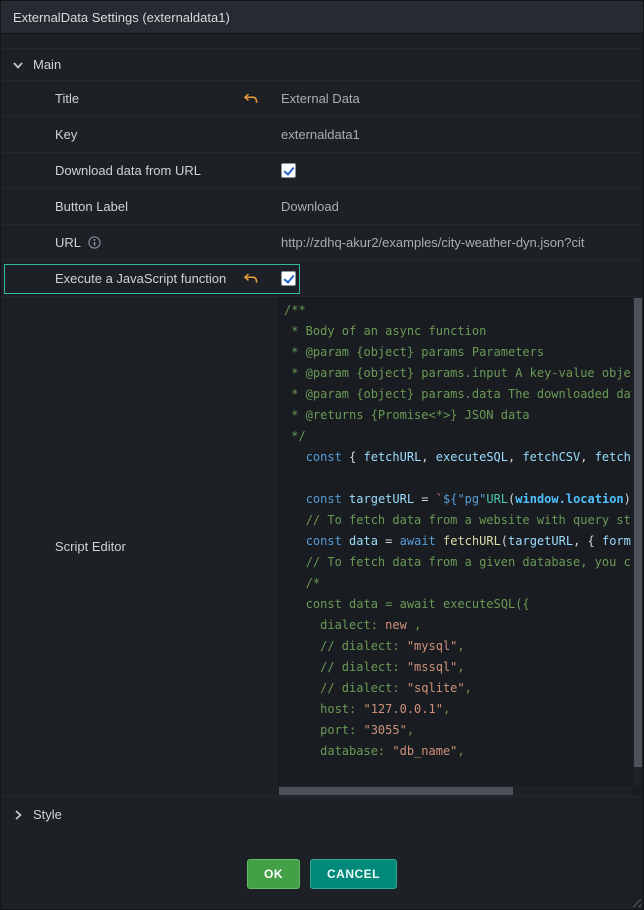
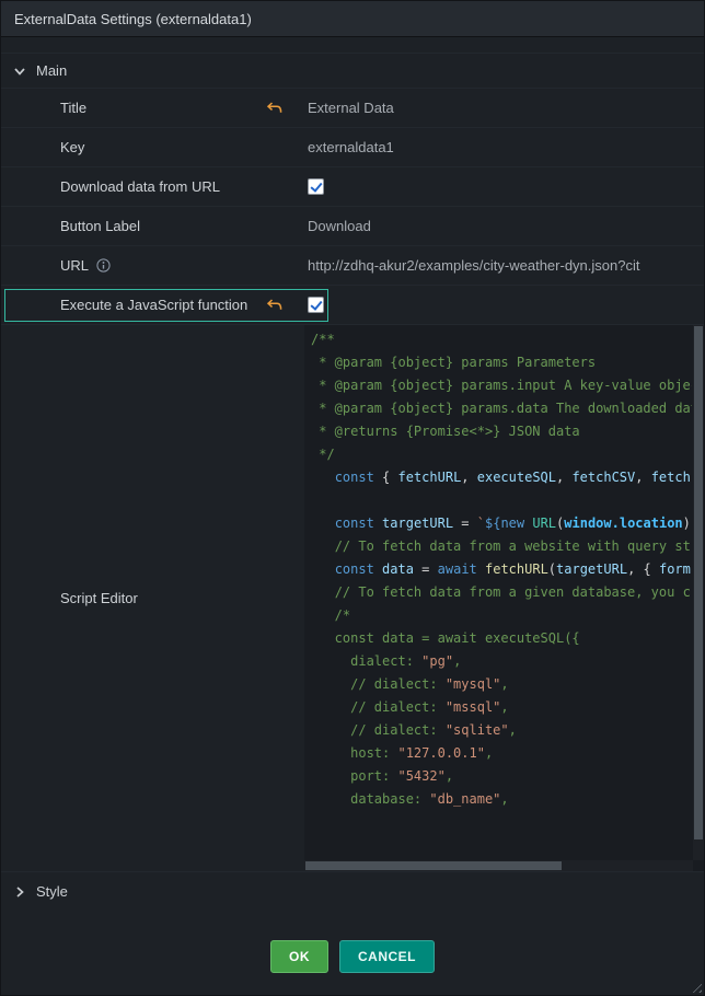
  ExternalData Settings (externaldata1)
  Main
  Title
  External Data
  Key
  externaldata1
  Download data from URL
  Button Label
  Download
  URL
  http://zdhq-akur2/examples/city-weather-dyn.json?cit
  Execute a JavaScript function
  Script Editor
  /**
- * Body of an async function
  * @param {object} params Parameters
  * @param {object} params.input A key-value obje
  * @param {object} params.data The downloaded da
  * @returns {Promise<*>} JSON data
  */
  const { fetchURL, executeSQL, fetchCSV, fetch
- const targetURL = `${"pg"URL(window.location)
+ const targetURL = `${new URL(window.location)
  // To fetch data from a website with query st
  const data = await fetchURL(targetURL, { form
  // To fetch data from a given database, you c
  /*
  const data = await executeSQL({
- dialect: new ,
+ dialect: "pg",
  // dialect: "mysql",
  // dialect: "mssql",
  // dialect: "sqlite",
  host: "127.0.0.1",
- port: "3055",
+ port: "5432",
  database: "db_name",
  Style
  OK
  CANCEL
